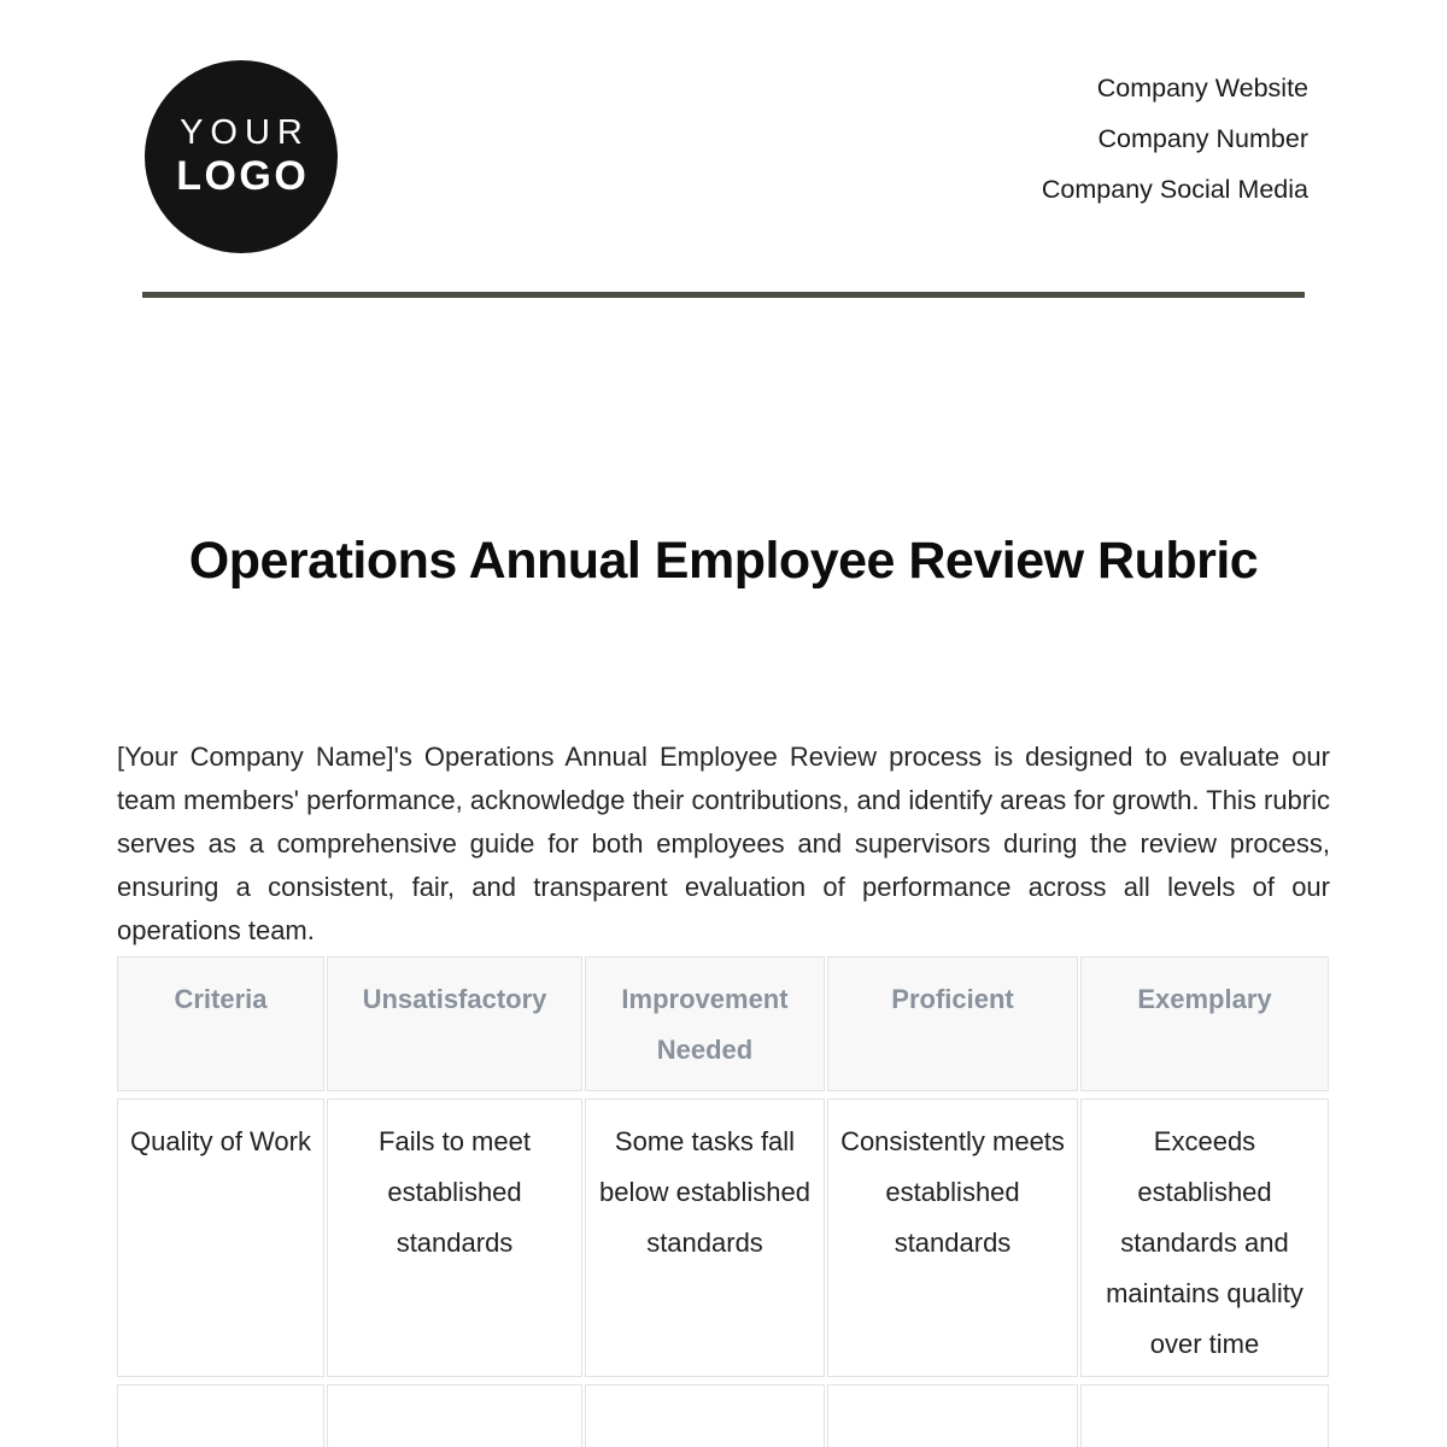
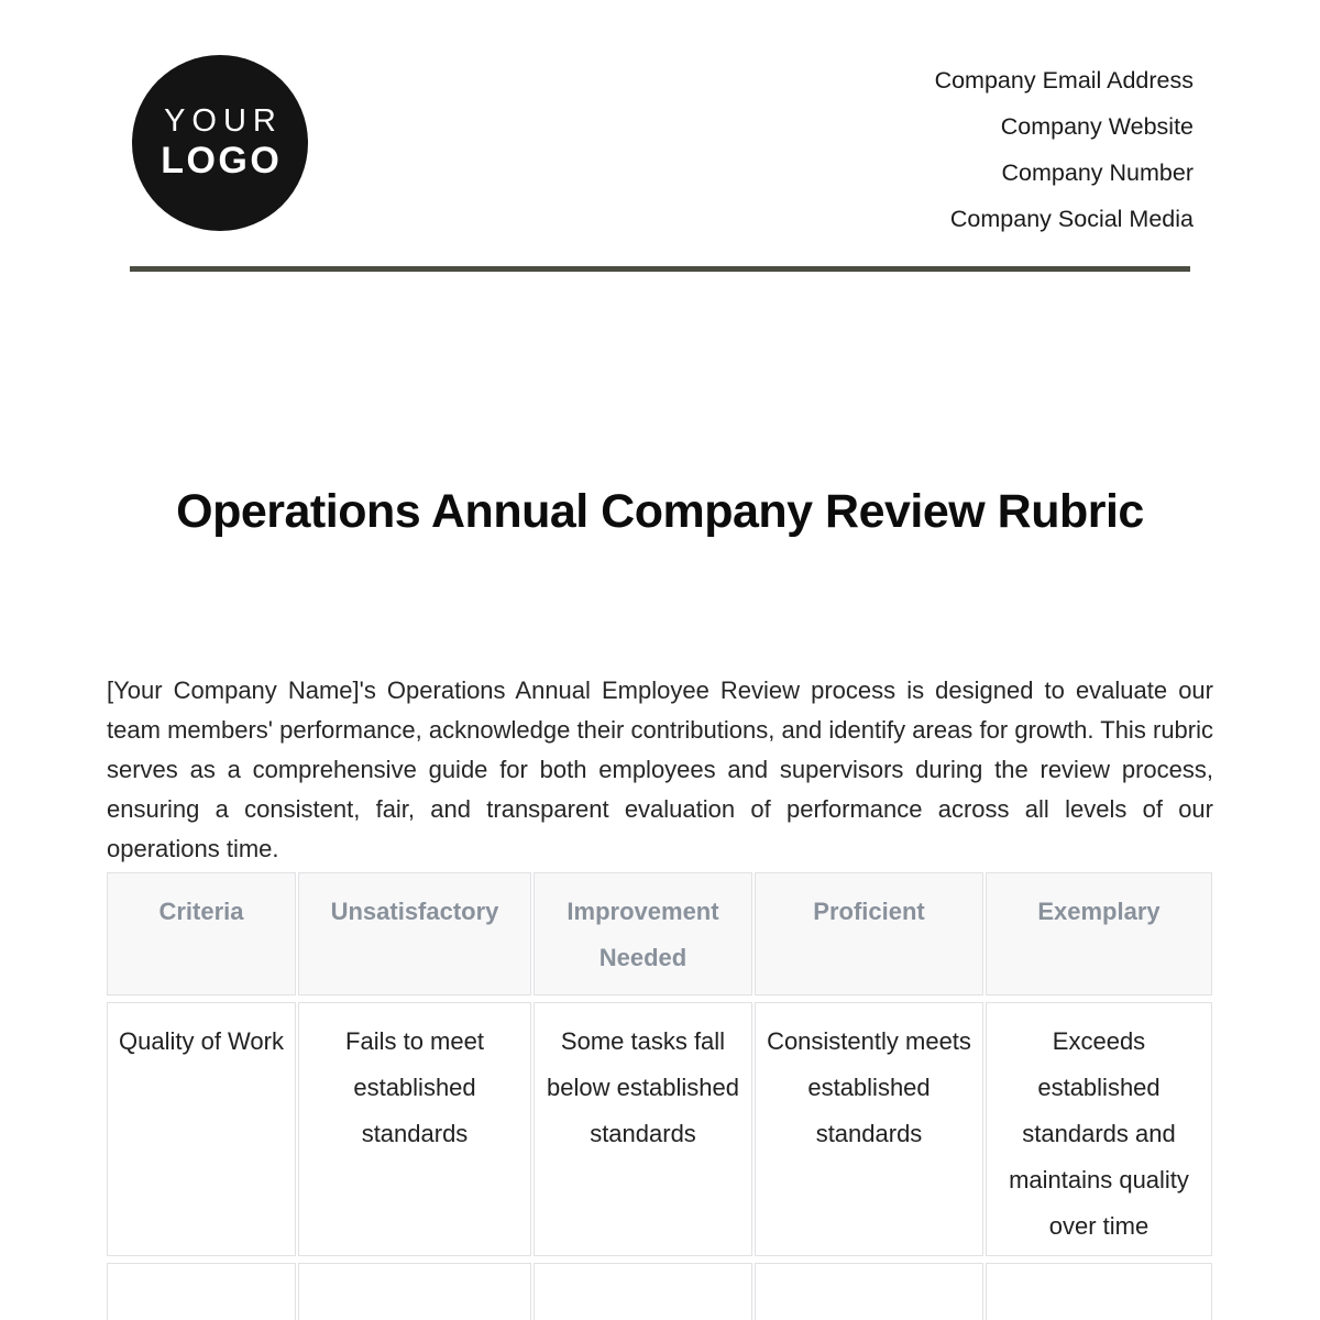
  YOUR
  LOGO
+ Company Email Address
  Company Website
  Company Number
  Company Social Media
- Operations Annual Employee Review Rubric
+ Operations Annual Company Review Rubric
- [Your Company Name]'s Operations Annual Employee Review process is designed to evaluate our team members' performance, acknowledge their contributions, and identify areas for growth. This rubric serves as a comprehensive guide for both employees and supervisors during the review process, ensuring a consistent, fair, and transparent evaluation of performance across all levels of our operations team.
+ [Your Company Name]'s Operations Annual Employee Review process is designed to evaluate our team members' performance, acknowledge their contributions, and identify areas for growth. This rubric serves as a comprehensive guide for both employees and supervisors during the review process, ensuring a consistent, fair, and transparent evaluation of performance across all levels of our operations time.
  Criteria	Unsatisfactory	Improvement Needed	Proficient	Exemplary
  Quality of Work	Fails to meet established standards	Some tasks fall below established standards	Consistently meets established standards	Exceeds established standards and maintains quality over time
